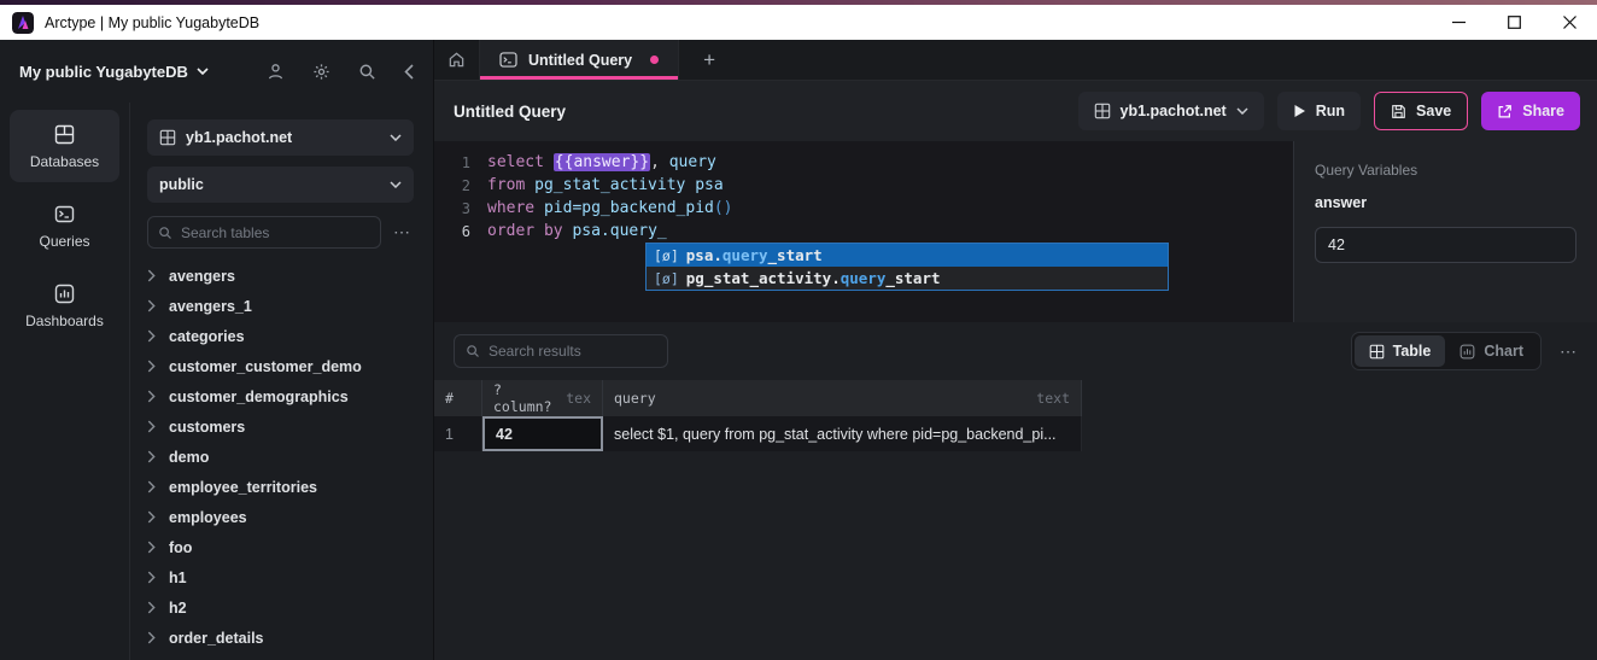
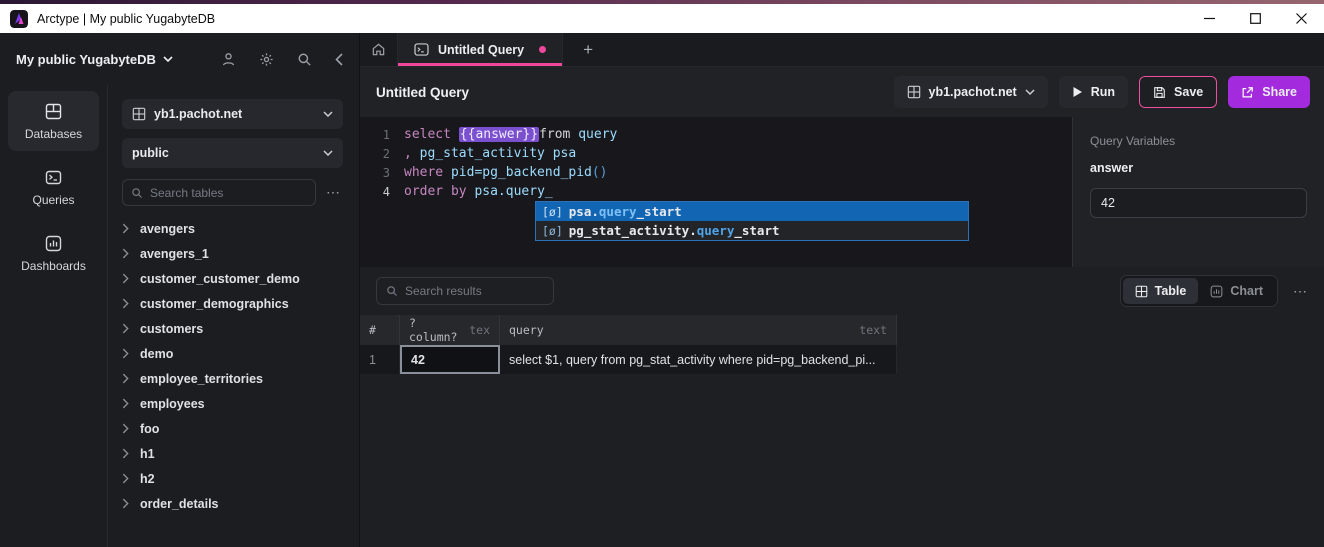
  Arctype | My public YugabyteDB
  My public YugabyteDB
  Databases
  Queries
  Dashboards
  yb1.pachot.net
  public
  Search tables
  ⋯
  avengers
  avengers_1
- categories
  customer_customer_demo
  customer_demographics
  customers
  demo
  employee_territories
  employees
  foo
  h1
  h2
  order_details
  Untitled Query
  +
  Untitled Query
  yb1.pachot.net
  Run
  Save
  Share
  1
- select {{answer}}, query
+ select {{answer}}from query
  2
- from pg_stat_activity psa
+ , pg_stat_activity psa
  3
  where pid=pg_backend_pid()
- 6
+ 4
  order by psa.query_
  [ø]
  psa.query_start
  [ø]
  pg_stat_activity.query_start
  Query Variables
  answer
  42
  Search results
  Table
  Chart
  ⋯
  #
  ?column?
  tex
  query
  text
  1
  42
  select $1, query from pg_stat_activity where pid=pg_backend_pi...
